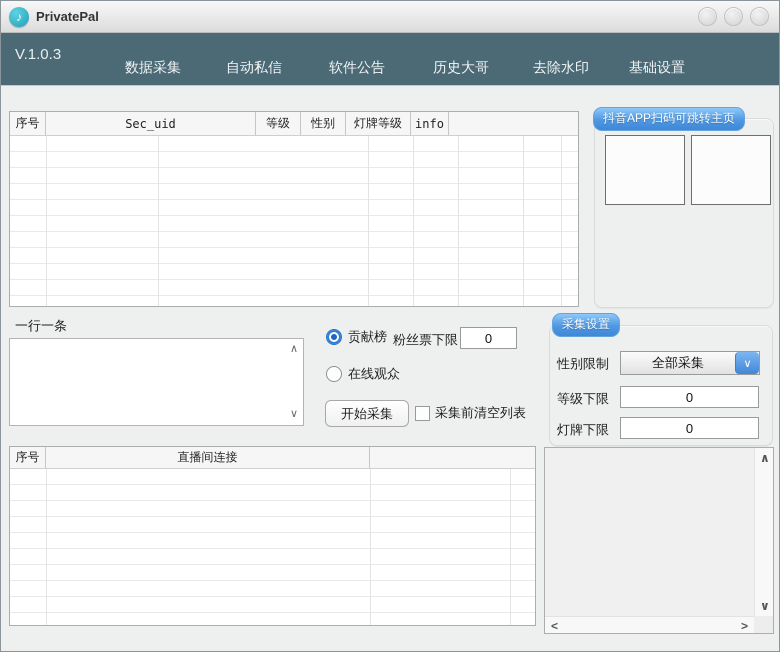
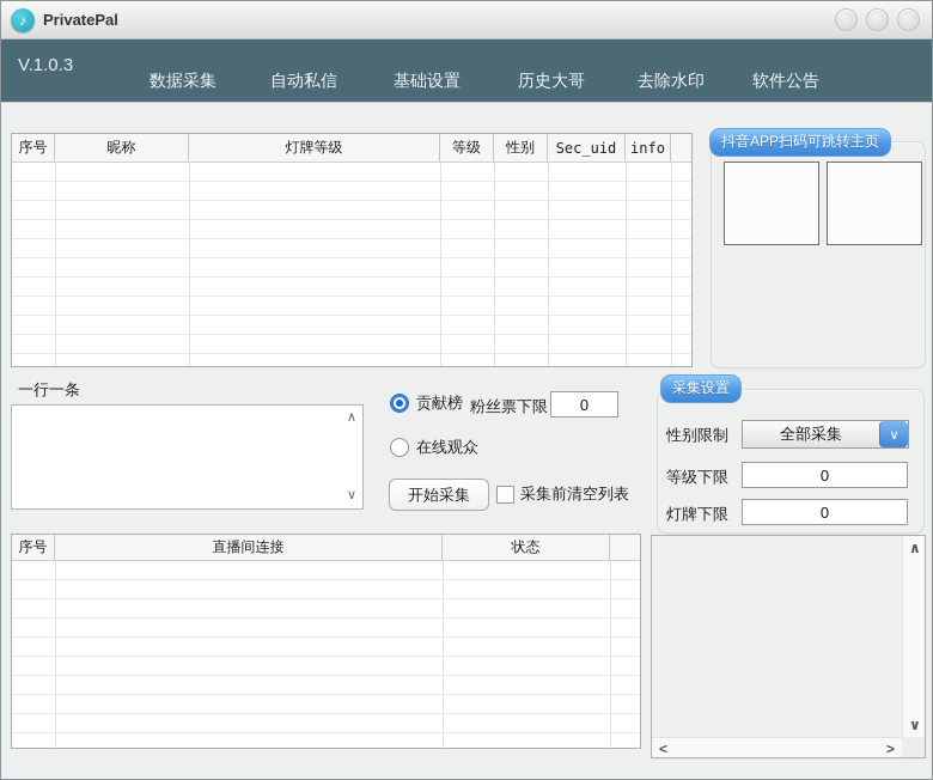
  ♪
  PrivatePal
  V.1.0.3
  数据采集
  自动私信
- 软件公告
+ 基础设置
  历史大哥
  去除水印
- 基础设置
+ 软件公告
  序号
+ 昵称
- Sec_uid
+ 灯牌等级
  等级
  性别
- 灯牌等级
+ Sec_uid
  info
  抖音APP扫码可跳转主页
  一行一条
  ∧
  ∨
  贡献榜
  粉丝票下限
  0
  在线观众
  开始采集
  采集前清空列表
  采集设置
  性别限制
  全部采集
  ∨
  等级下限
  0
  灯牌下限
  0
  序号
  直播间连接
+ 状态
  ∧
  ∨
  <
  >
